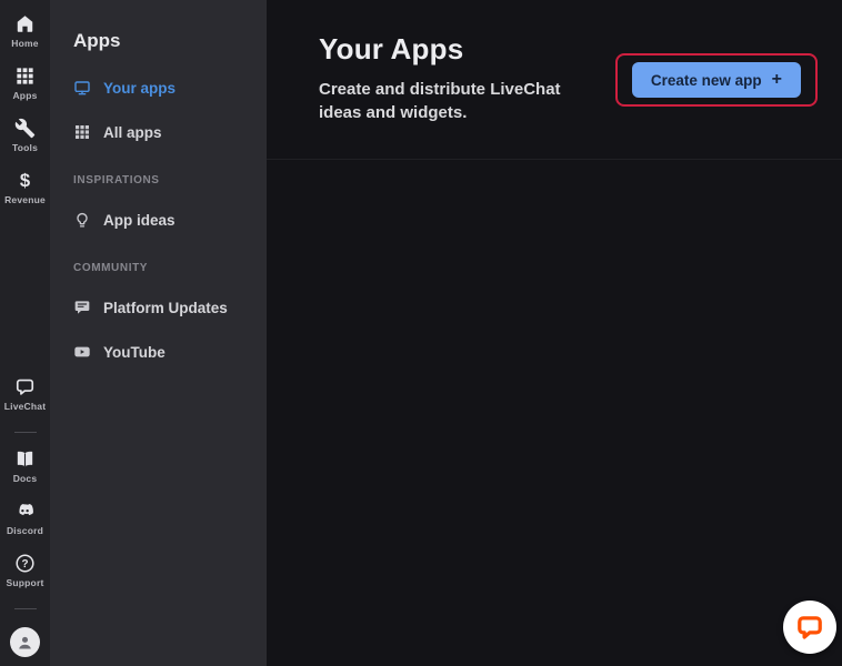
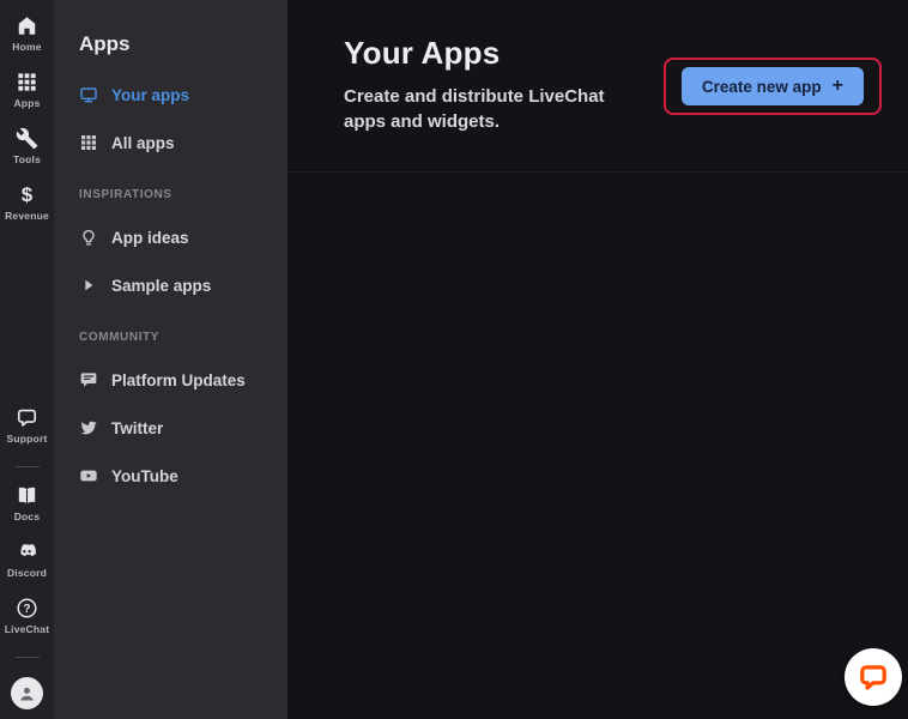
  Home
  Apps
  Tools
  $
  Revenue
- LiveChat
+ Support
  Docs
  Discord
  ?
- Support
+ LiveChat
  Apps
  Your apps
  All apps
  INSPIRATIONS
  App ideas
+ Sample apps
  COMMUNITY
  Platform Updates
+ Twitter
  YouTube
  Your Apps
- Create and distribute LiveChat ideas and widgets.
+ Create and distribute LiveChat apps and widgets.
  Create new app
  +
